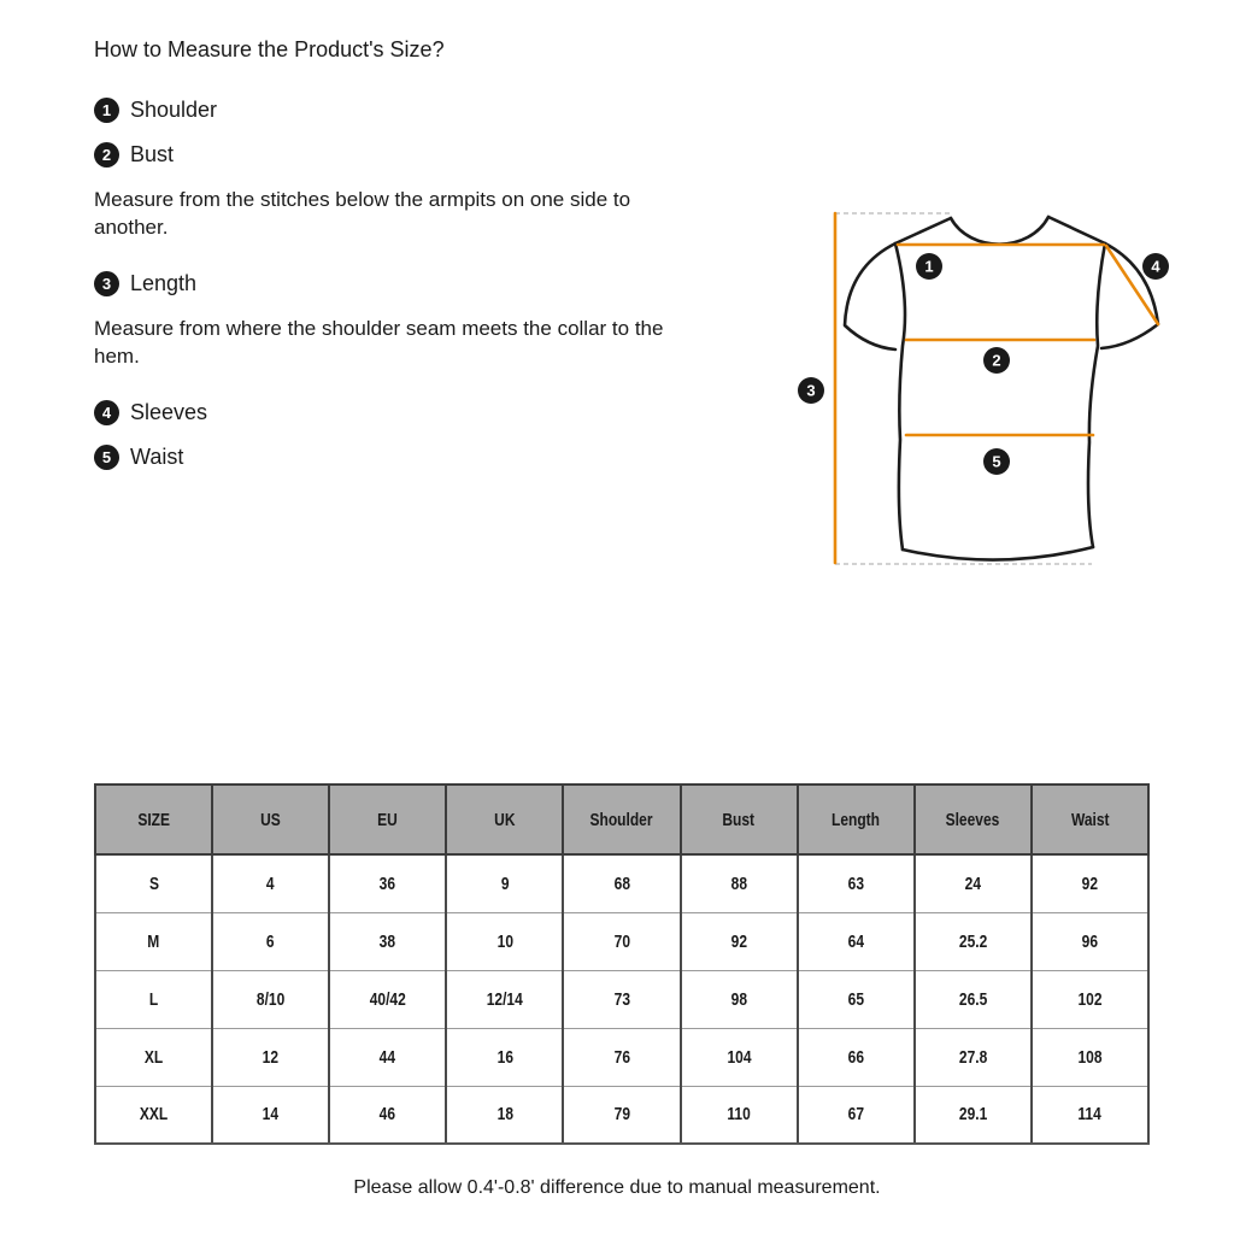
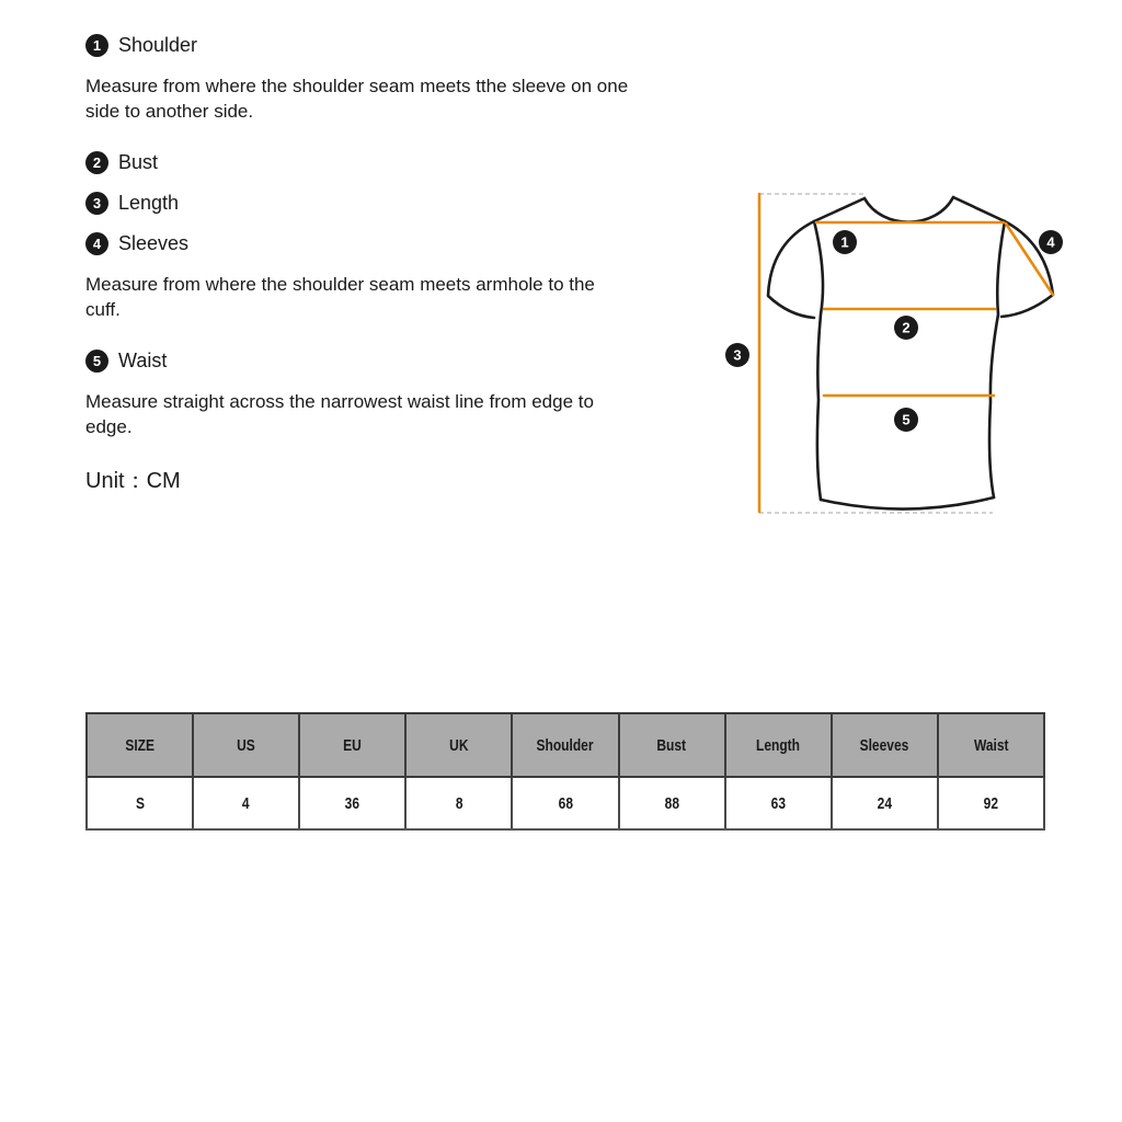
- How to Measure the Product's Size?
  1
  Shoulder
+ Measure from where the shoulder seam meets tthe sleeve on one
+ side to another side.
  2
  Bust
- Measure from the stitches below the armpits on one side to
- another.
  3
  Length
- Measure from where the shoulder seam meets the collar to the
- hem.
  4
  Sleeves
+ Measure from where the shoulder seam meets armhole to the
+ cuff.
  5
  Waist
+ Measure straight across the narrowest waist line from edge to
+ edge.
+ Unit：CM
  1
  2
  3
  4
  5
  SIZE	US	EU	UK	Shoulder	Bust	Length	Sleeves	Waist
- S	4	36	9	68	88	63	24	92
+ S	4	36	8	68	88	63	24	92
- M	6	38	10	70	92	64	25.2	96
- L	8/10	40/42	12/14	73	98	65	26.5	102
- XL	12	44	16	76	104	66	27.8	108
- XXL	14	46	18	79	110	67	29.1	114
- Please allow 0.4'-0.8' difference due to manual measurement.
